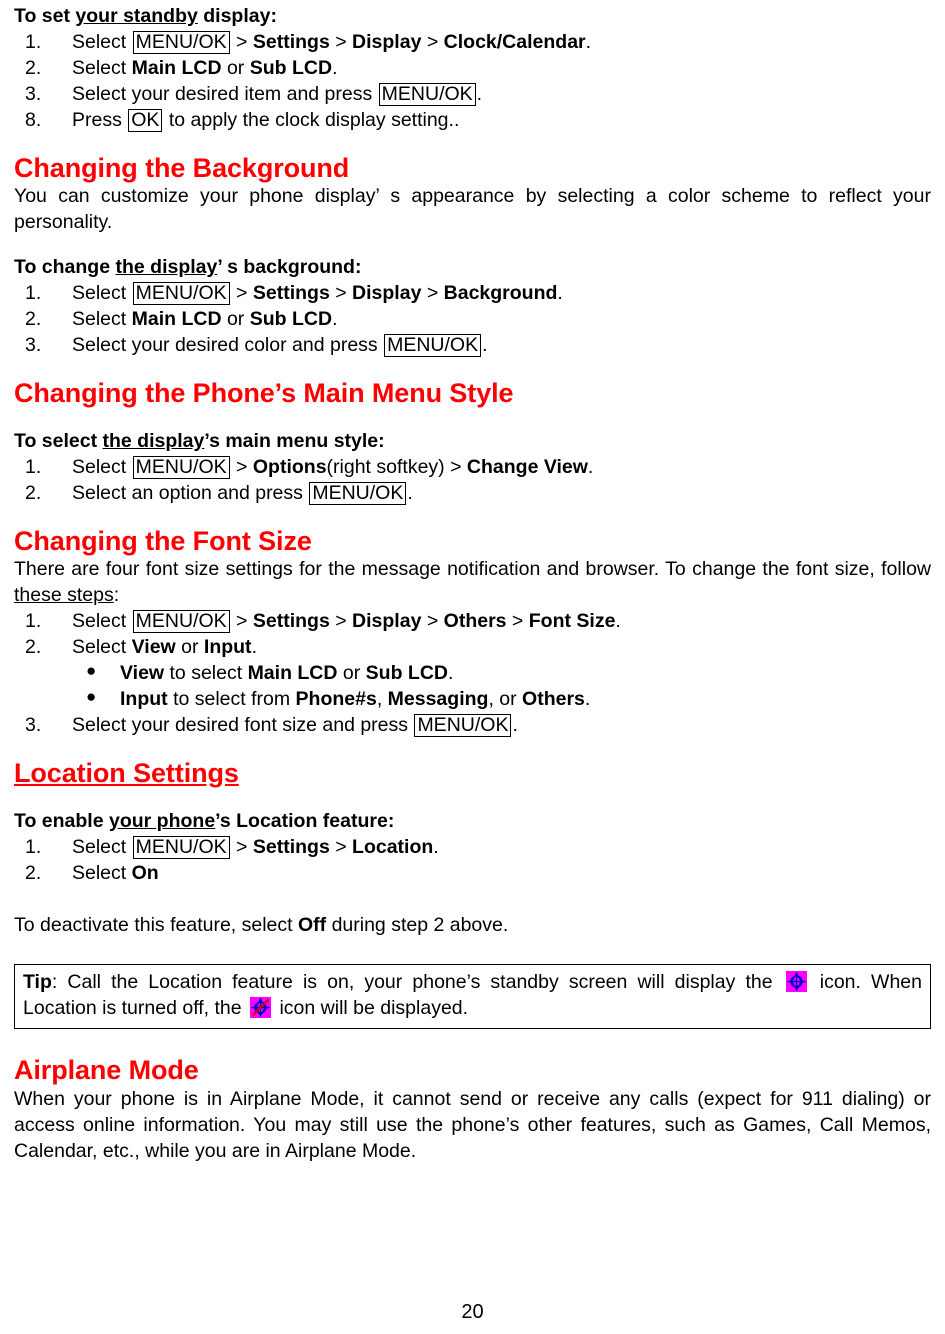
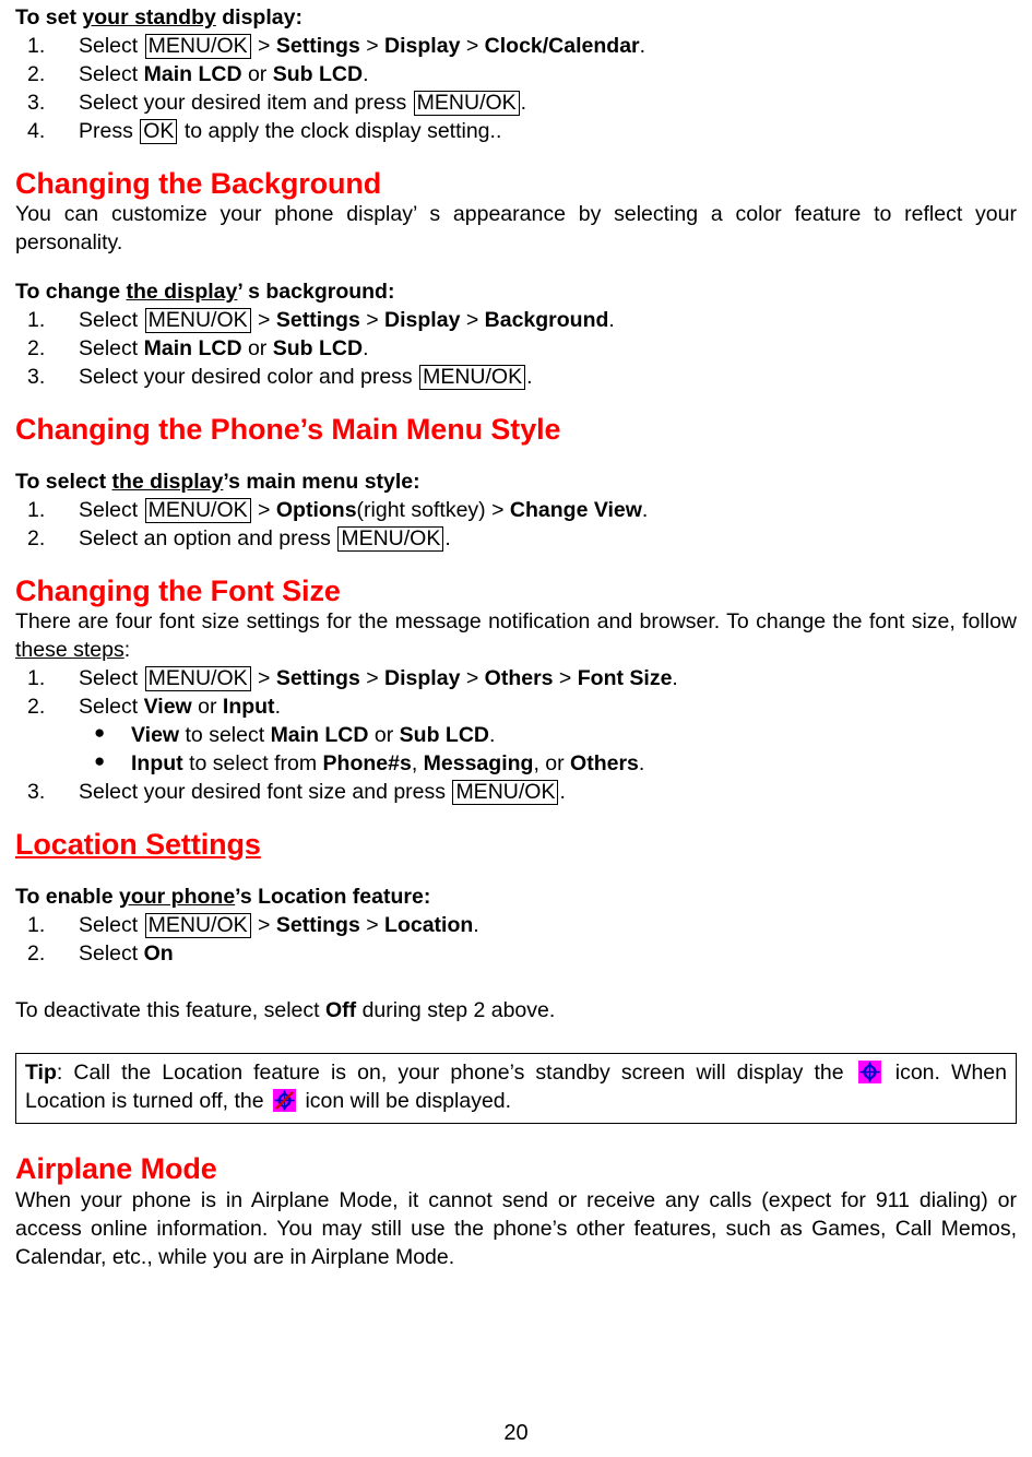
  To set your standby display:
  1.
  Select MENU/OK > Settings > Display > Clock/Calendar.
  2.
  Select Main LCD or Sub LCD.
  3.
  Select your desired item and press MENU/OK .
- 8.
+ 4.
  Press OK to apply the clock display setting..
  Changing the Background
- You can customize your phone display’ s appearance by selecting a color scheme to reflect your personality.
+ You can customize your phone display’ s appearance by selecting a color feature to reflect your personality.
  To change the display’ s background:
  1.
  Select MENU/OK > Settings > Display > Background.
  2.
  Select Main LCD or Sub LCD.
  3.
  Select your desired color and press MENU/OK .
  Changing the Phone’s Main Menu Style
  To select the display’s main menu style:
  1.
  Select MENU/OK > Options(right softkey) > Change View.
  2.
  Select an option and press MENU/OK .
  Changing the Font Size
  There are four font size settings for the message notification and browser. To change the font size, follow these steps:
  1.
  Select MENU/OK > Settings > Display > Others > Font Size.
  2.
  Select View or Input.
  ●
  View to select Main LCD or Sub LCD.
  ●
  Input to select from Phone#s, Messaging, or Others.
  3.
  Select your desired font size and press MENU/OK .
  Location Settings
  To enable your phone’s Location feature:
  1.
  Select MENU/OK > Settings > Location.
  2.
  Select On
  To deactivate this feature, select Off during step 2 above.
  Tip: Call the Location feature is on, your phone’s standby screen will display the icon. When Location is turned off, the icon will be displayed.
  Airplane Mode
  When your phone is in Airplane Mode, it cannot send or receive any calls (expect for 911 dialing) or access online information. You may still use the phone’s other features, such as Games, Call Memos, Calendar, etc., while you are in Airplane Mode.
  20
